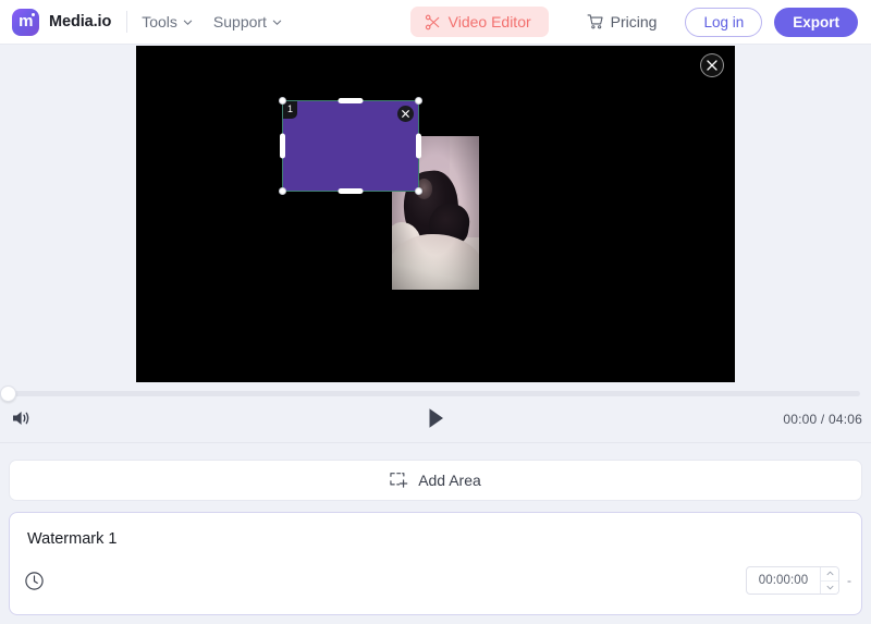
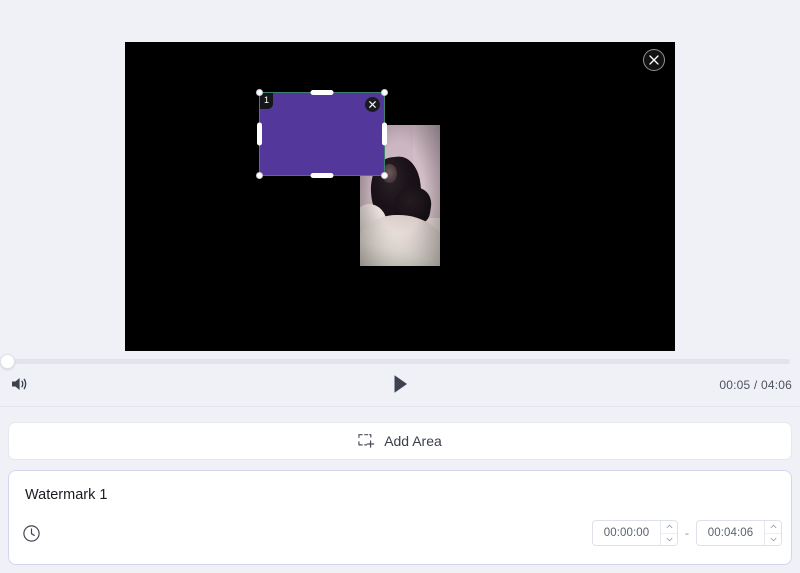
- m
- Media.io
- Tools
- Support
- Video Editor
- Pricing
- Log in
- Export
  1
- 00:00 / 04:06
+ 00:05 / 04:06
  Add Area
  Watermark 1
  00:00:00
  -
+ 00:04:06
